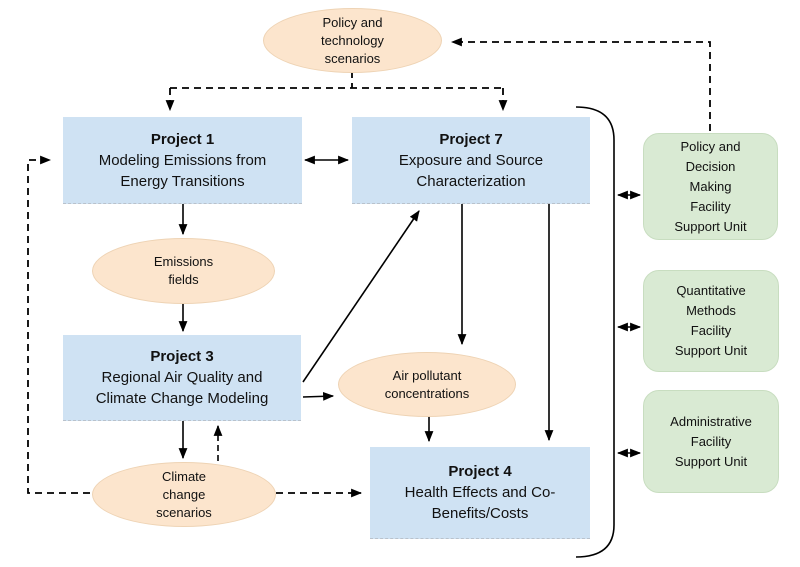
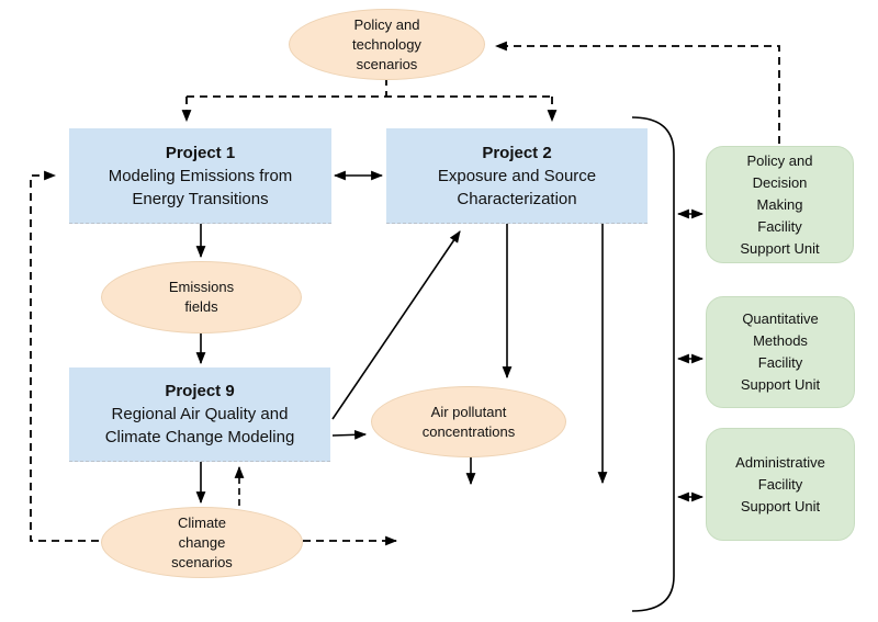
  Policy and
  technology
  scenarios
  Project 1
  Modeling Emissions from
  Energy Transitions
- Project 7
+ Project 2
  Exposure and Source
  Characterization
  Emissions
  fields
- Project 3
+ Project 9
  Regional Air Quality and
  Climate Change Modeling
  Air pollutant
  concentrations
  Climate
  change
  scenarios
- Project 4
- Health Effects and Co-
- Benefits/Costs
  Policy and
  Decision
  Making
  Facility
  Support Unit
  Quantitative
  Methods
  Facility
  Support Unit
  Administrative
  Facility
  Support Unit
